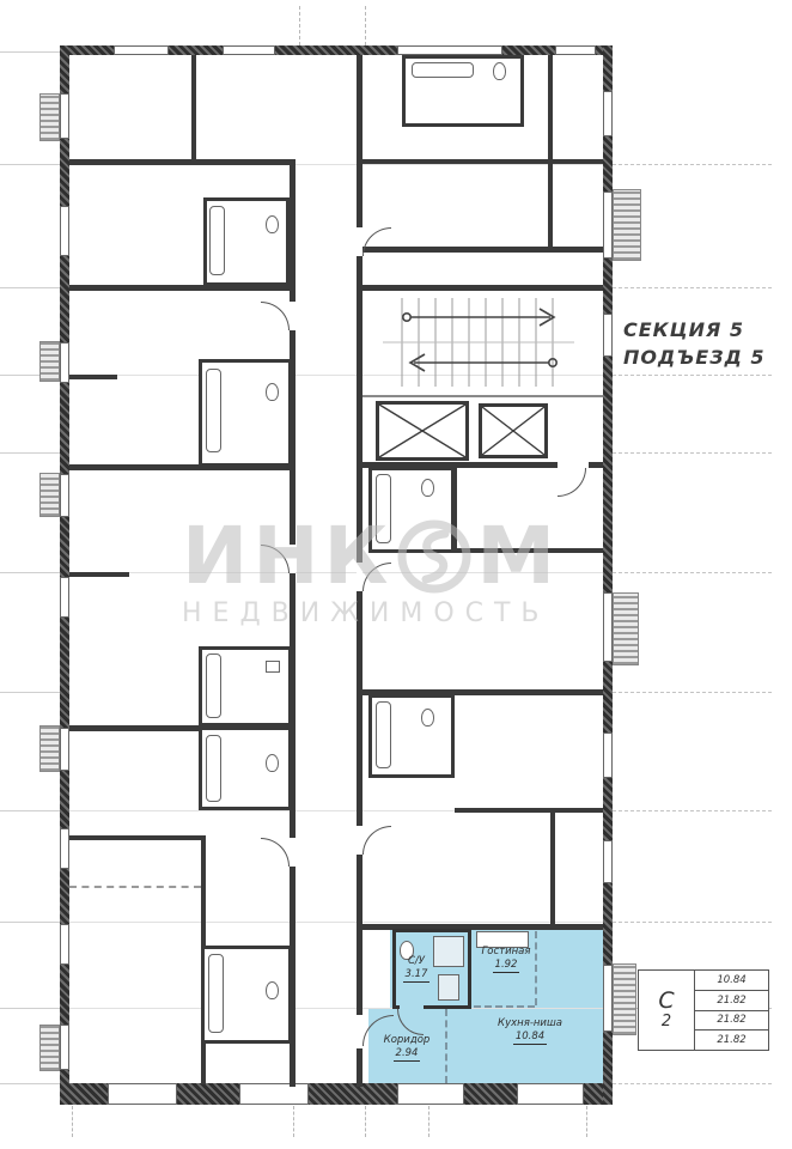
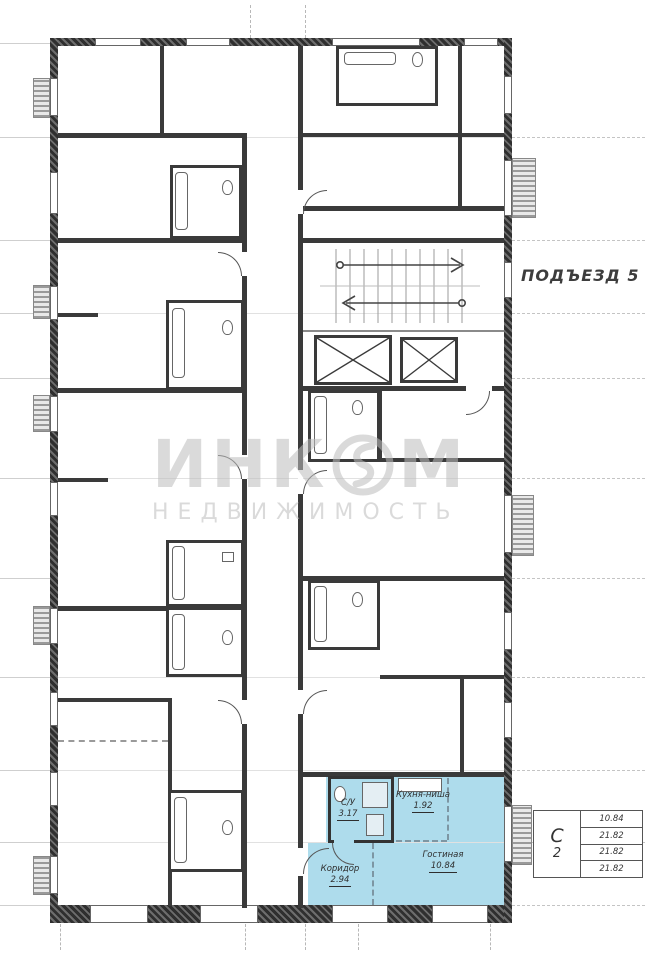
  С/У
  3.17
- Гостиная
+ Кухня-ниша
  1.92
- Кухня-ниша
+ Гостиная
  10.84
  Коридор
  2.94
- СЕКЦИЯ 5
  ПОДЪЕЗД 5
  С
  2
  10.84
  21.82
  21.82
  21.82
  ИНК
  М
  НЕДВИЖИМОСТЬ
